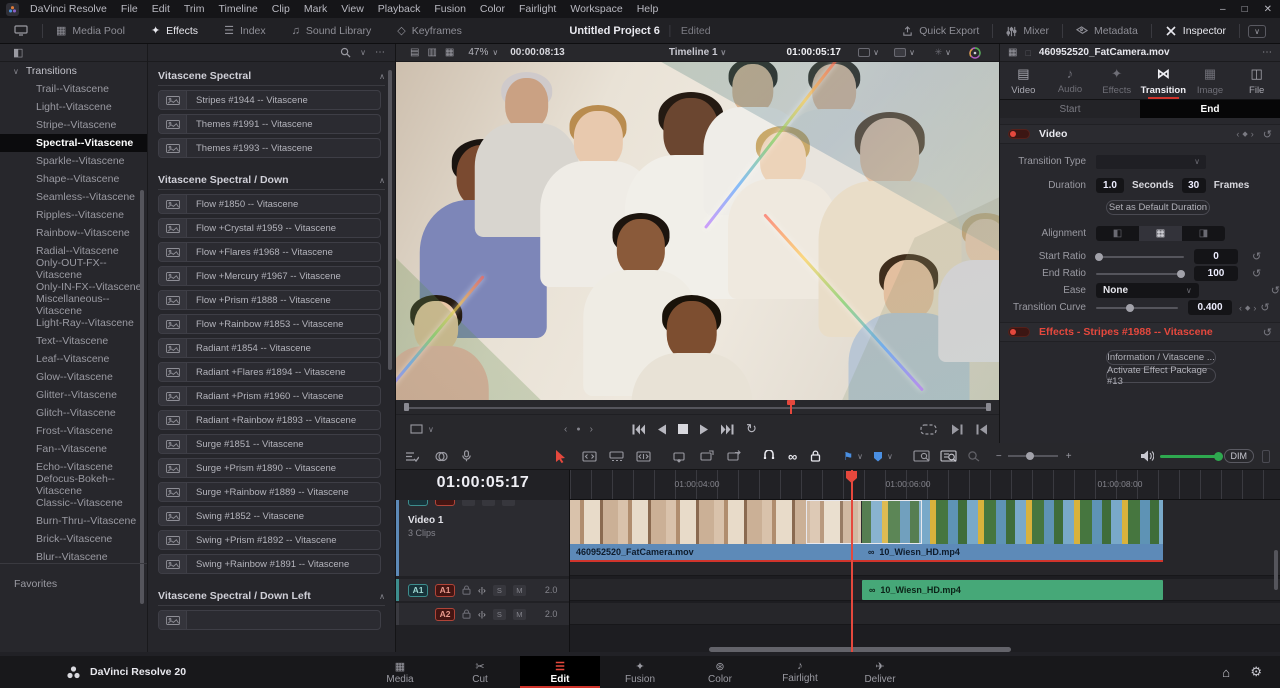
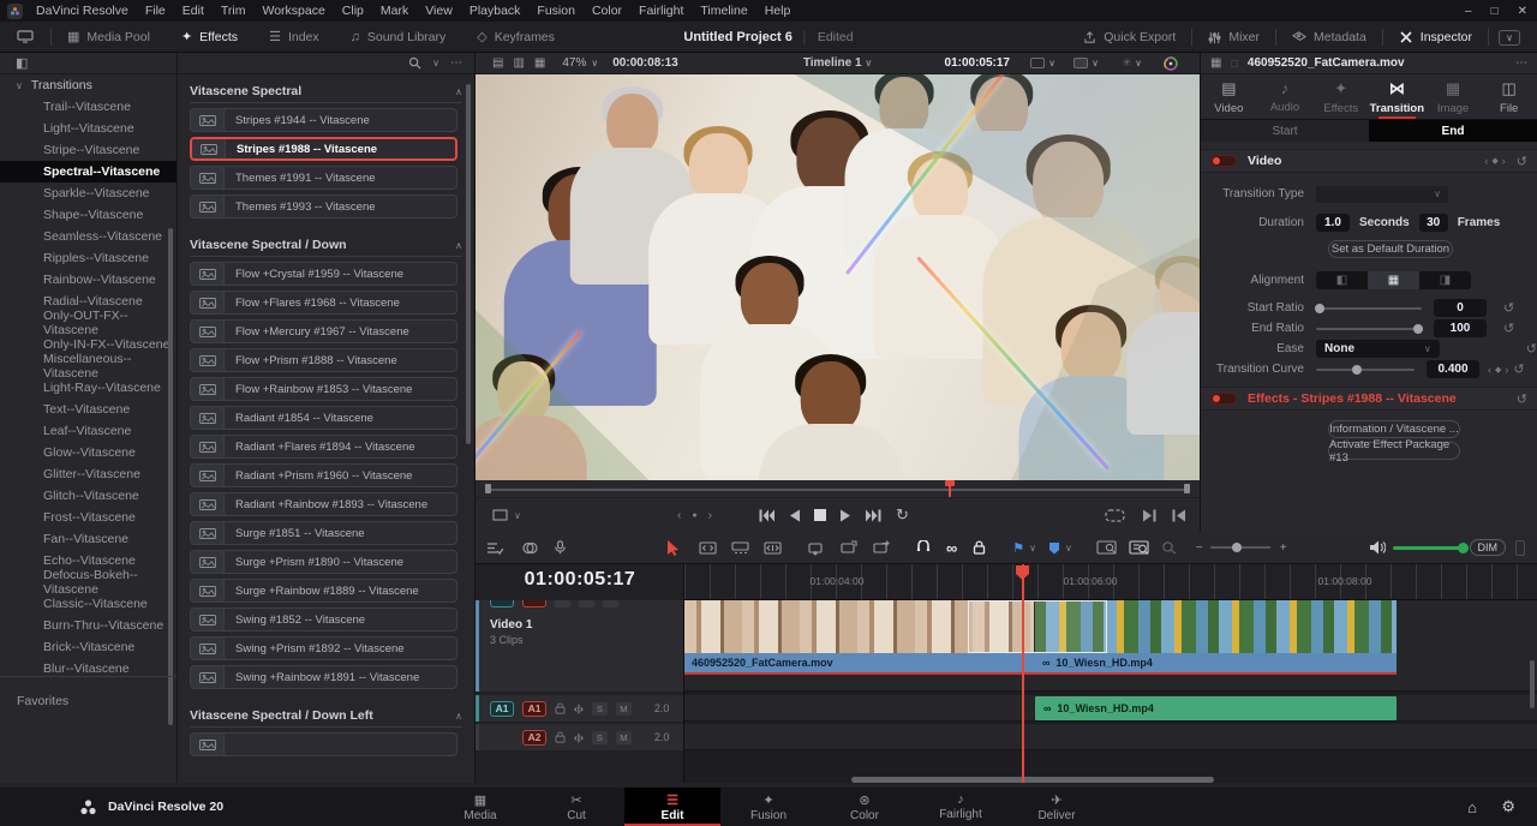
  DaVinci Resolve
  File
  Edit
  Trim
- Timeline
+ Workspace
  Clip
  Mark
  View
  Playback
  Fusion
  Color
  Fairlight
- Workspace
+ Timeline
  Help
  –
  □
  ✕
  ▦
  Media Pool
  ✦
  Effects
  ☰
  Index
  ♫
  Sound Library
  ◇
  Keyframes
  Untitled Project 6
  Edited
  Quick Export
  Mixer
  Metadata
  Inspector
  ∨
  ◧
  ∨
  Transitions
  Trail--Vitascene
  Light--Vitascene
  Stripe--Vitascene
  Spectral--Vitascene
  Sparkle--Vitascene
  Shape--Vitascene
  Seamless--Vitascene
  Ripples--Vitascene
  Rainbow--Vitascene
  Radial--Vitascene
  Only-OUT-FX--Vitascene
  Only-IN-FX--Vitascene
  Miscellaneous--Vitascene
  Light-Ray--Vitascene
  Text--Vitascene
  Leaf--Vitascene
  Glow--Vitascene
  Glitter--Vitascene
  Glitch--Vitascene
  Frost--Vitascene
  Fan--Vitascene
  Echo--Vitascene
  Defocus-Bokeh--Vitascene
  Classic--Vitascene
  Burn-Thru--Vitascene
  Brick--Vitascene
  Blur--Vitascene
  Favorites
  ∨
  ⋯
  Vitascene Spectral
  ∧
  Stripes #1944 -- Vitascene
+ Stripes #1988 -- Vitascene
  Themes #1991 -- Vitascene
  Themes #1993 -- Vitascene
  Vitascene Spectral / Down
  ∧
- Flow #1850 -- Vitascene
  Flow +Crystal #1959 -- Vitascene
  Flow +Flares #1968 -- Vitascene
  Flow +Mercury #1967 -- Vitascene
  Flow +Prism #1888 -- Vitascene
  Flow +Rainbow #1853 -- Vitascene
  Radiant #1854 -- Vitascene
  Radiant +Flares #1894 -- Vitascene
  Radiant +Prism #1960 -- Vitascene
  Radiant +Rainbow #1893 -- Vitascene
  Surge #1851 -- Vitascene
  Surge +Prism #1890 -- Vitascene
  Surge +Rainbow #1889 -- Vitascene
  Swing #1852 -- Vitascene
  Swing +Prism #1892 -- Vitascene
  Swing +Rainbow #1891 -- Vitascene
  Vitascene Spectral / Down Left
  ∧
  ▤
  ▥
  ▦
  47%
  ∨
  00:00:08:13
  Timeline 1 ∨
  01:00:05:17
  ∨
  ∨
  ✳
  ∨
  ∨
  ‹
  ›
  ↻
  ▦
  □
  460952520_FatCamera.mov
  ⋯
  ▤
  Video
  ♪
  Audio
  ✦
  Effects
  ⋈
  Transition
  ▦
  Image
  ◫
  File
  Start
  End
  Video
  ‹
  ›
  ↺
  Transition Type
  ∨
  Duration
  1.0
  Seconds
  30
  Frames
  Set as Default Duration
  Alignment
  ◧
  ▦
  ◨
  Start Ratio
  0
  ↺
  End Ratio
  100
  ↺
  Ease
  None
  ∨
  ↺
  Transition Curve
  0.400
  ‹
  ›
  ↺
  Effects - Stripes #1988 -- Vitascene
  ↺
  Information / Vitascene ...
  Activate Effect Package #13
  ∞
  ⚑
  ∨
  ∨
  −
  +
  DIM
  01:00:05:17
  Video 1
  3 Clips
  A1
  A1
  ‹|›
  S
  M
  2.0
  A2
  ‹|›
  S
  M
  2.0
  01:00:04:00
  01:00:06:00
  01:00:08:00
  460952520_FatCamera.mov
  ∞
  10_Wiesn_HD.mp4
  ∞
  10_Wiesn_HD.mp4
  DaVinci Resolve 20
  ▦
  Media
  ✂
  Cut
  ☰
  Edit
  ✦
  Fusion
  ⊛
  Color
  ♪
  Fairlight
  ✈
  Deliver
  ⌂
  ⚙
